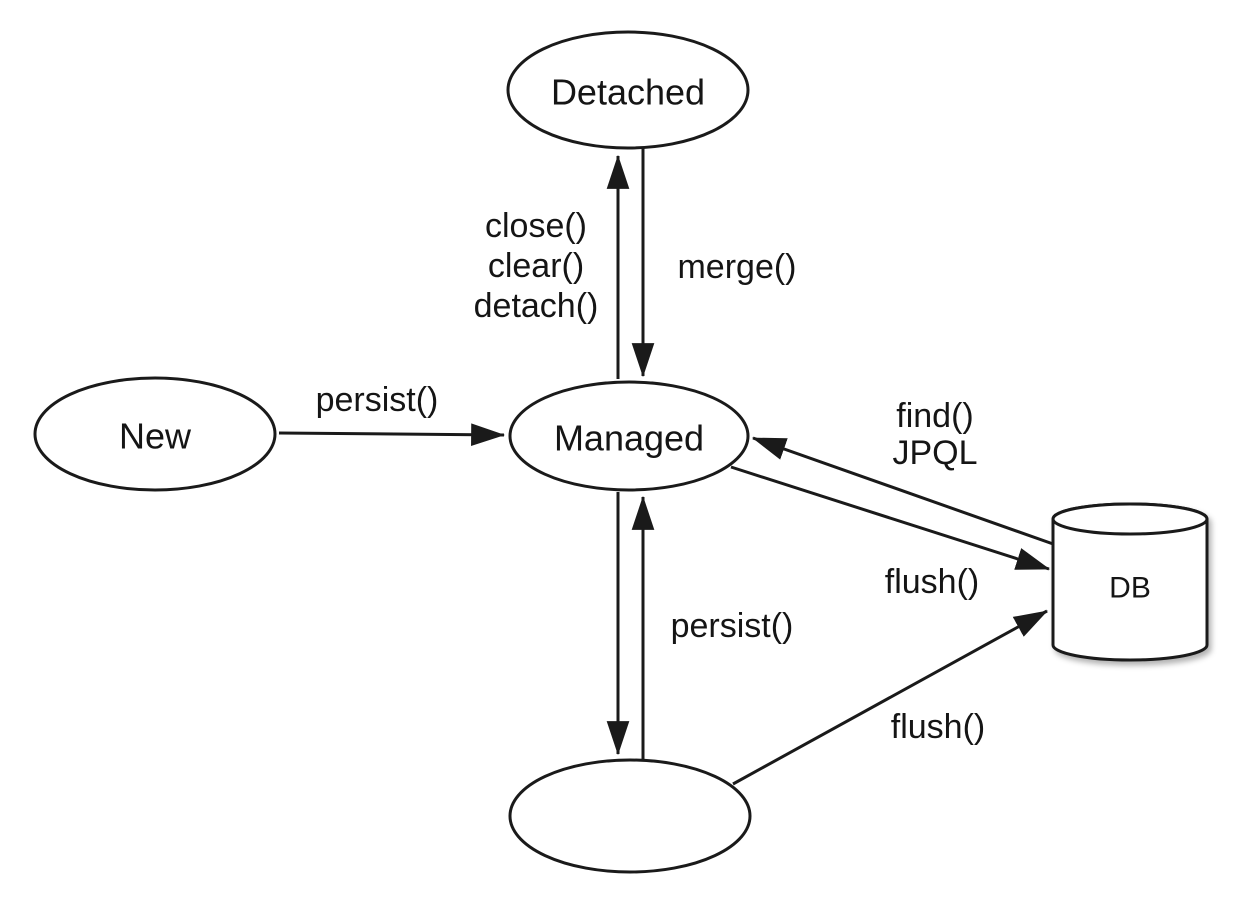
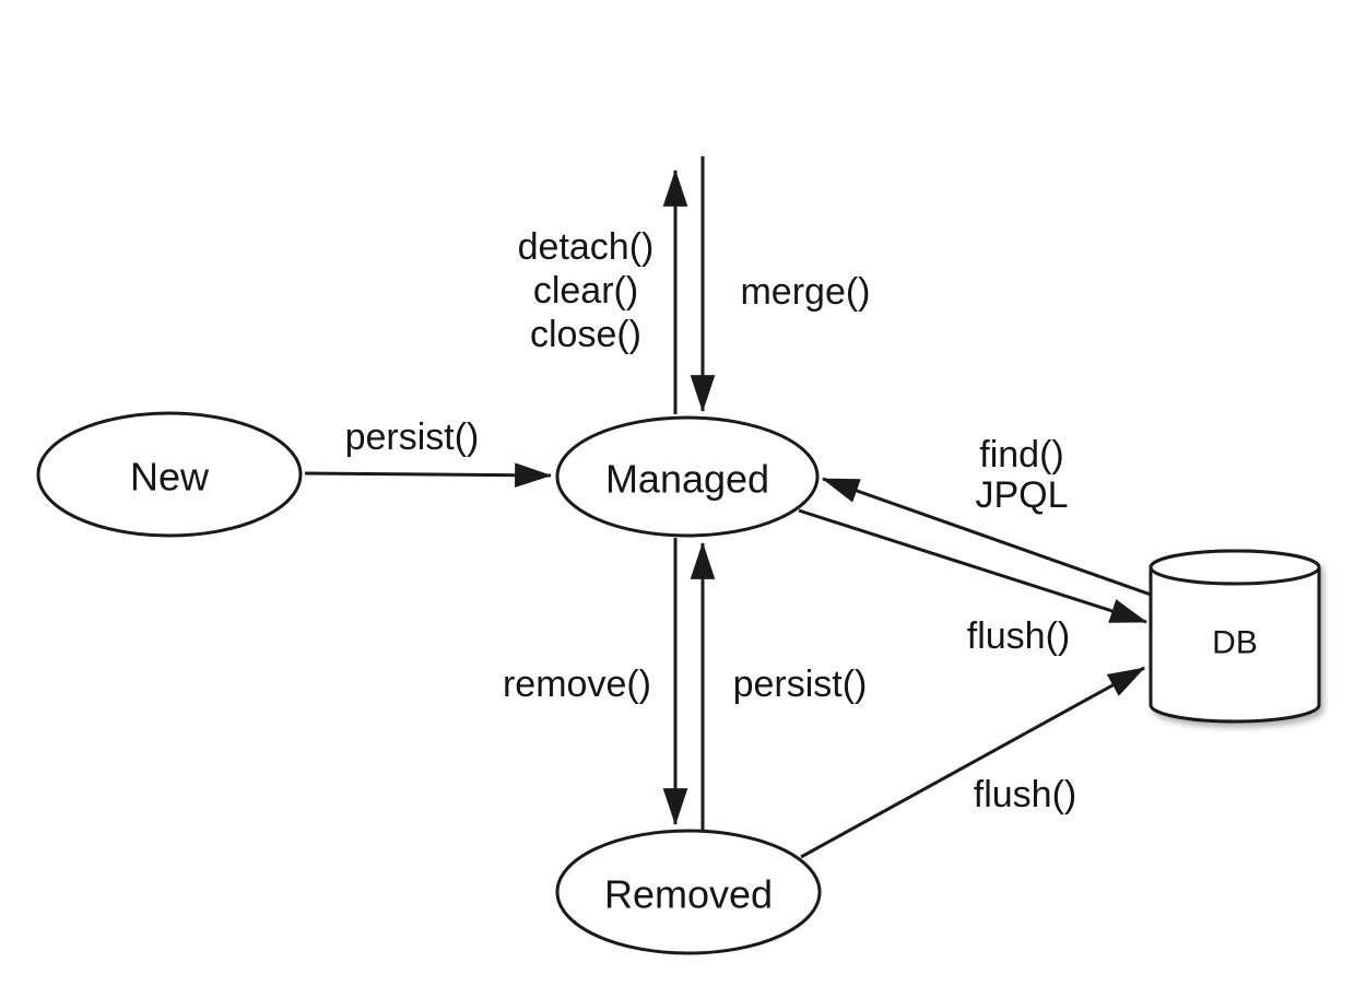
- Detached
  New
  Managed
+ Removed
  DB
  persist()
- close()
+ detach()
  clear()
- detach()
+ close()
  merge()
+ remove()
  persist()
  find()
  JPQL
  flush()
  flush()
